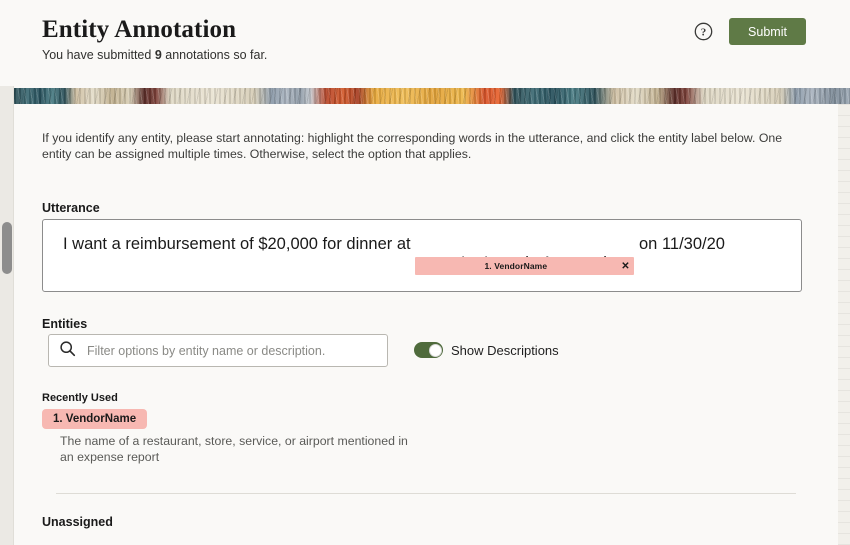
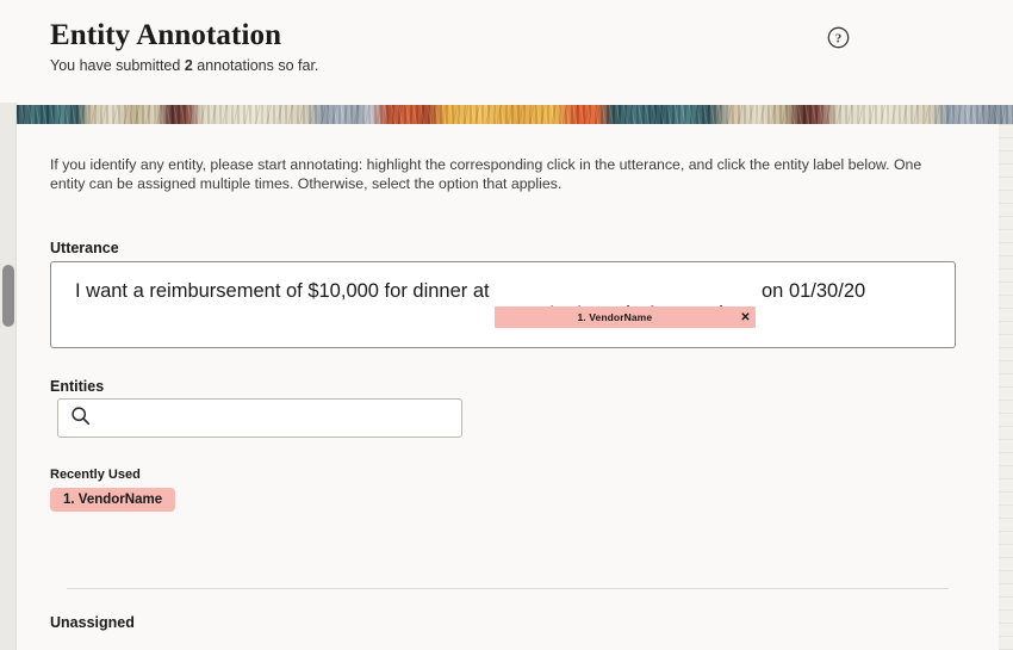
  Entity Annotation
- You have submitted 9 annotations so far.
+ You have submitted 2 annotations so far.
  ?
- Submit
- If you identify any entity, please start annotating: highlight the corresponding words in the utterance, and click the entity label below. One entity can be assigned multiple times. Otherwise, select the option that applies.
+ If you identify any entity, please start annotating: highlight the corresponding click in the utterance, and click the entity label below. One entity can be assigned multiple times. Otherwise, select the option that applies.
  Utterance
- I want a reimbursement of $20,000 for dinner at
+ I want a reimbursement of $10,000 for dinner at
  1. VendorName
  ✕
- on 11/30/20
+ on 01/30/20
  Entities
- Filter options by entity name or description.
- Show Descriptions
  Recently Used
  1. VendorName
- The name of a restaurant, store, service, or airport mentioned in an expense report
  Unassigned
